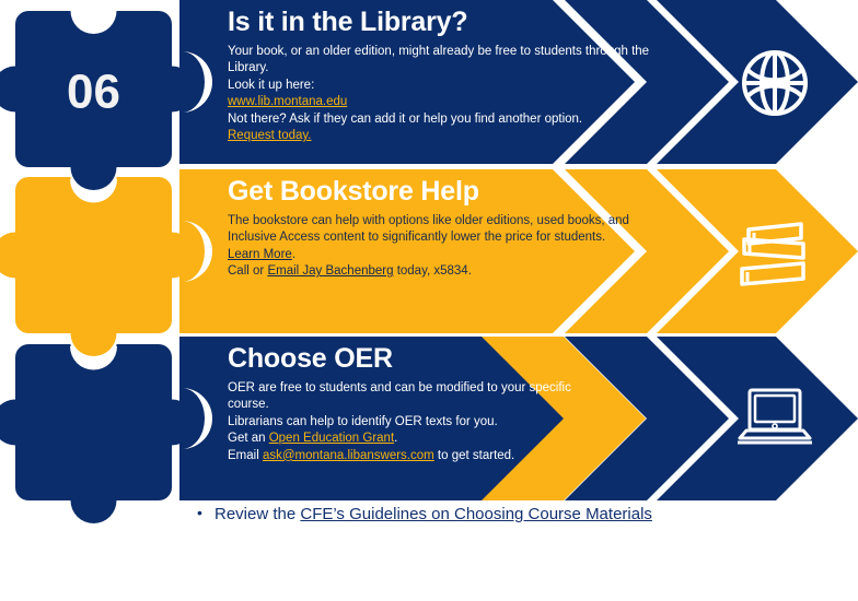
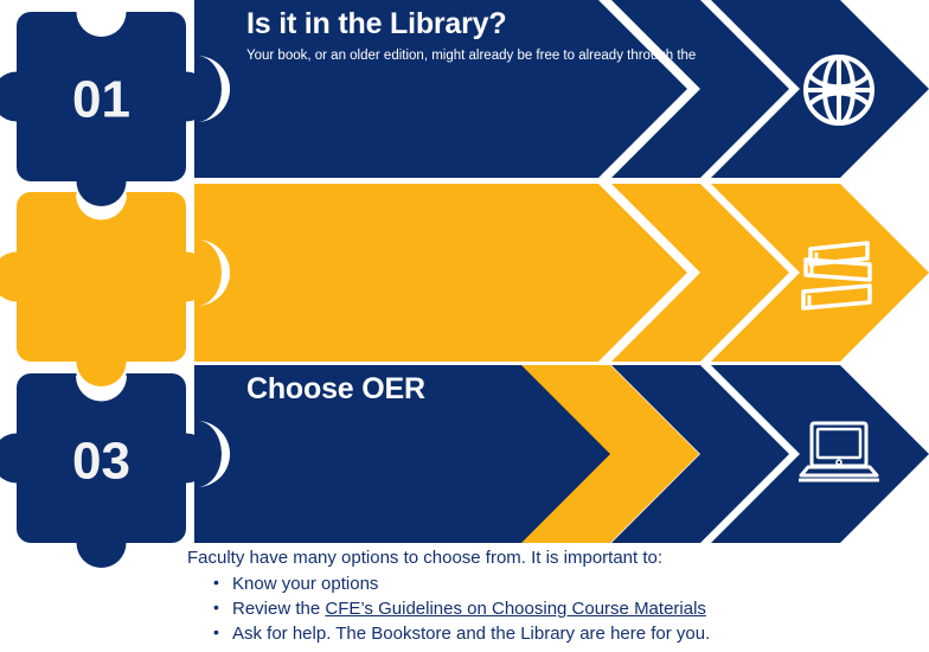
  Is it in the Library?
- Your book, or an older edition, might already be free to students through the
+ Your book, or an older edition, might already be free to already through the
- Library.
- Look it up here:
- www.lib.montana.edu
- Not there? Ask if they can add it or help you find another option.
- Request today.
- Get Bookstore Help
- The bookstore can help with options like older editions, used books, and
- Inclusive Access content to significantly lower the price for students.
- Learn More.
- Call or Email Jay Bachenberg today, x5834.
  Choose OER
- OER are free to students and can be modified to your specific
- course.
- Librarians can help to identify OER texts for you.
- Get an Open Education Grant.
- Email ask@montana.libanswers.com to get started.
- 06
+ 01
+ 03
+ Faculty have many options to choose from. It is important to:
+ Know your options
  Review the CFE’s Guidelines on Choosing Course Materials
+ Ask for help. The Bookstore and the Library are here for you.
